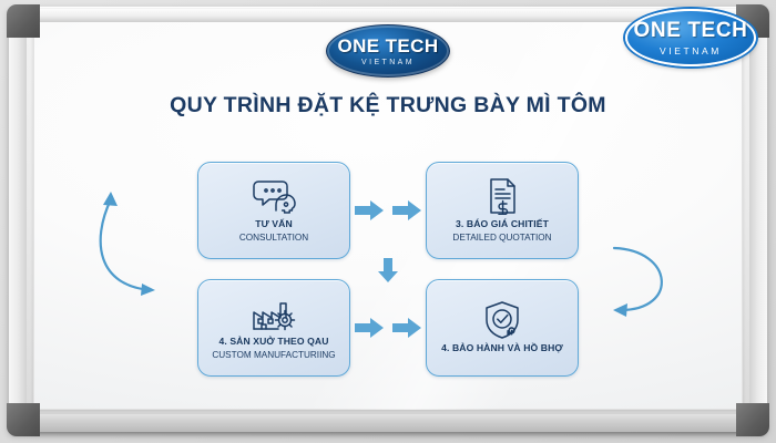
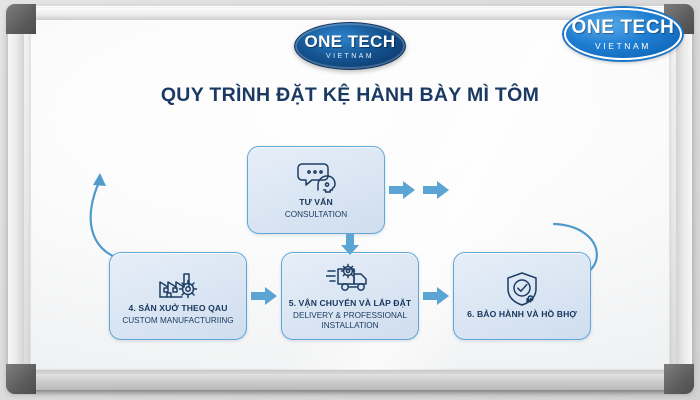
  ONE TECH
  VIETNAM
  ONE TECH
- QUY TRÌNH ĐẶT KỆ TRƯNG BÀY MÌ TÔM
+ QUY TRÌNH ĐẶT KỆ HÀNH BÀY MÌ TÔM
  TƯ VẤN
  CONSULTATION
- 3. BÁO GIÁ CHITIẾT
- DETAILED QUOTATION
  4. SẢN XUỞ THEO QAU
  CUSTOM MANUFACTURIING
+ 5. VẬN CHUYỂN VÀ LẮP ĐẶT
+ DELIVERY & PROFESSIONAL INSTALLATION
- 4. BẢO HÀNH VÀ HỒ BHỢ
+ 6. BẢO HÀNH VÀ HỒ BHỢ
